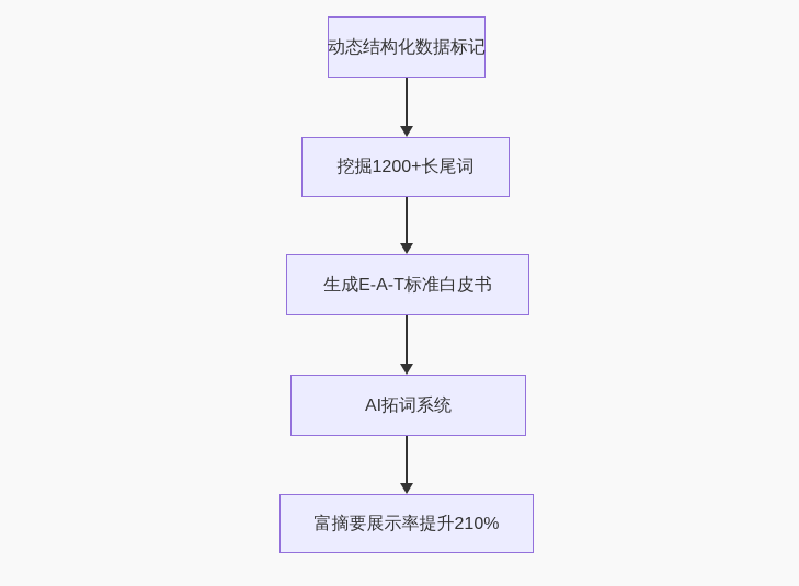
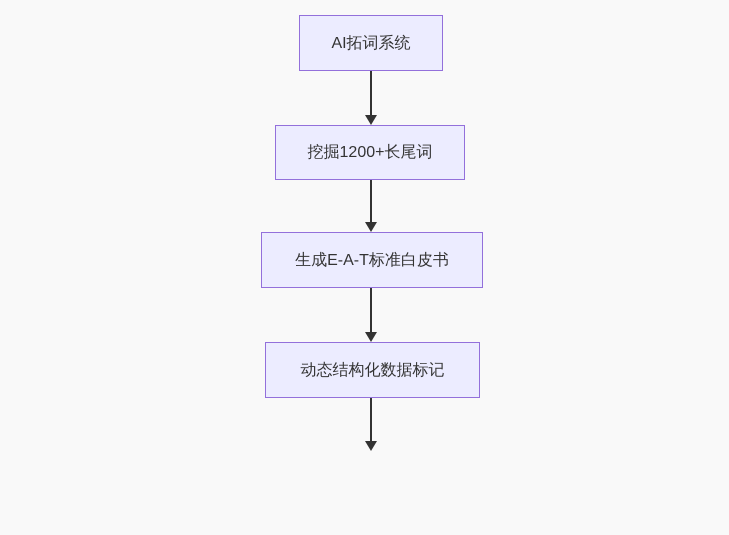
- 动态结构化数据标记
+ AI拓词系统
  挖掘1200+长尾词
  生成E-A-T标准白皮书
- AI拓词系统
+ 动态结构化数据标记
- 富摘要展示率提升210%
